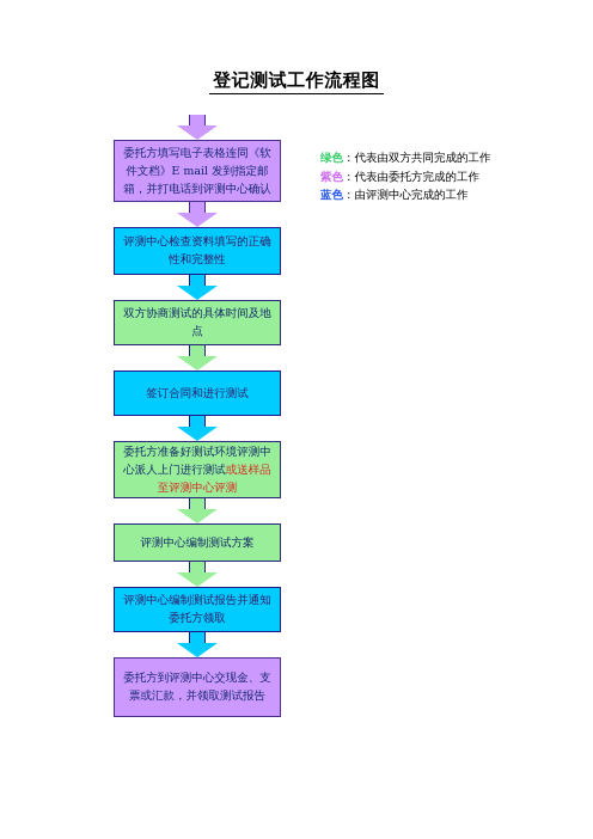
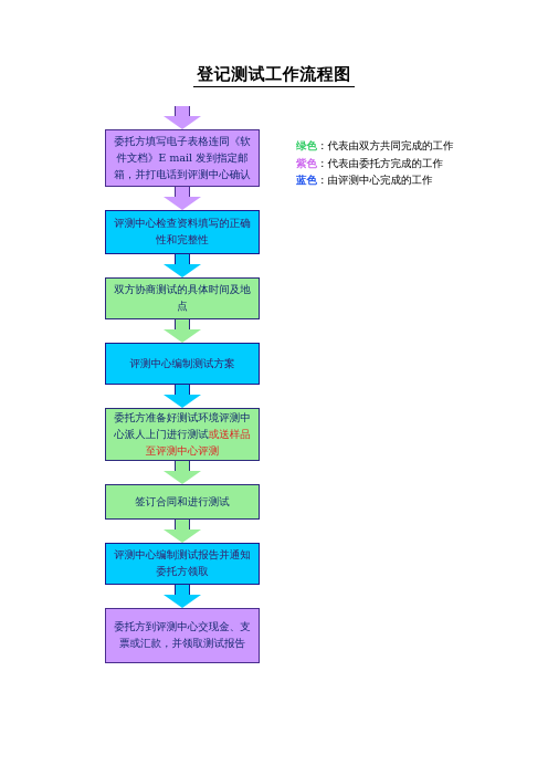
  登记测试工作流程图
  委托方填写电子表格连同《软件文档》E mail 发到指定邮箱，并打电话到评测中心确认
  评测中心检查资料填写的正确性和完整性
  双方协商测试的具体时间及地点
- 签订合同和进行测试
+ 评测中心编制测试方案
  委托方准备好测试环境评测中心派人上门进行测试或送样品至评测中心评测
- 评测中心编制测试方案
+ 签订合同和进行测试
  评测中心编制测试报告并通知委托方领取
  委托方到评测中心交现金、支票或汇款，并领取测试报告
  绿色：代表由双方共同完成的工作
  紫色：代表由委托方完成的工作
  蓝色：由评测中心完成的工作
